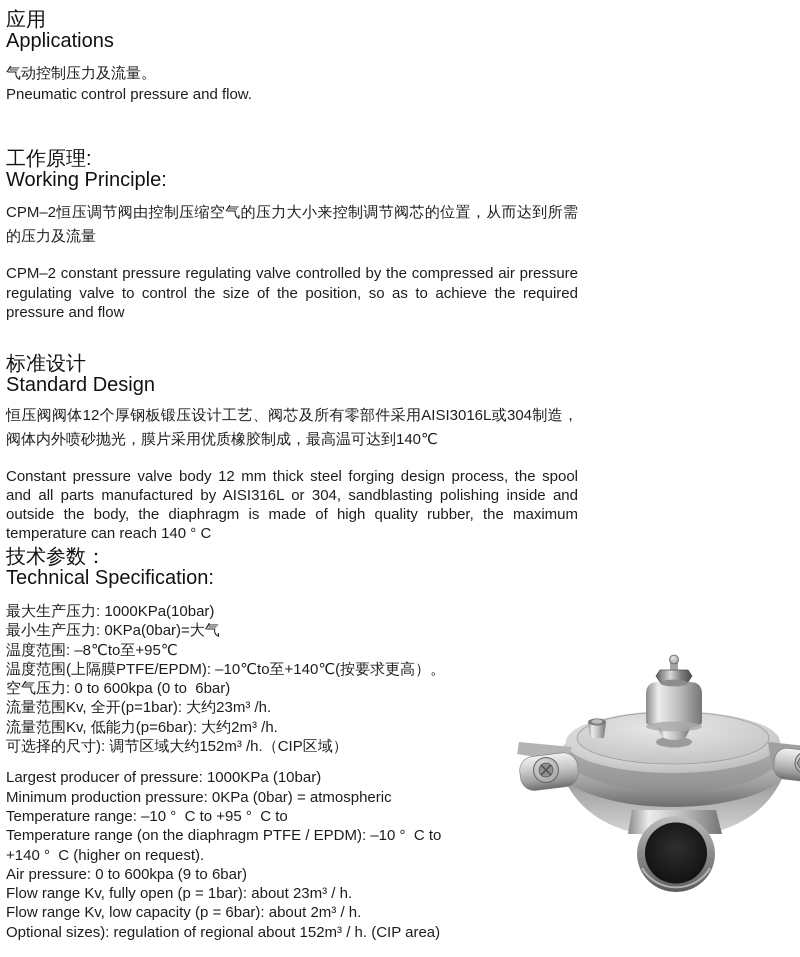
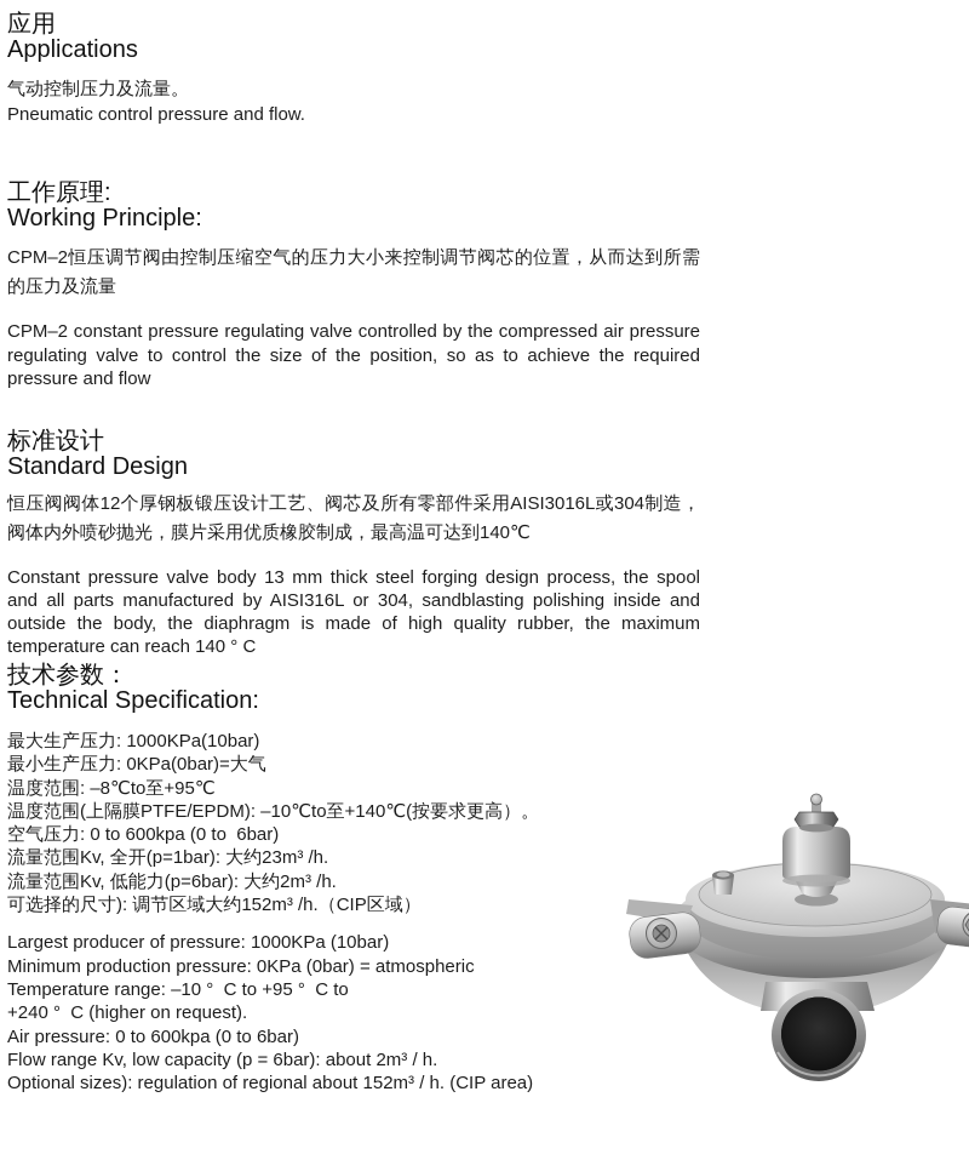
  应用
  Applications
  气动控制压力及流量。
  Pneumatic control pressure and flow.
  工作原理:
  Working Principle:
  CPM–2恒压调节阀由控制压缩空气的压力大小来控制调节阀芯的位置，从而达到所需的压力及流量
  CPM–2 constant pressure regulating valve controlled by the compressed air pressure regulating valve to control the size of the position, so as to achieve the required pressure and flow
  标准设计
  Standard Design
  恒压阀阀体12个厚钢板锻压设计工艺、阀芯及所有零部件采用AISI3016L或304制造，阀体内外喷砂抛光，膜片采用优质橡胶制成，最高温可达到140℃
- Constant pressure valve body 12 mm thick steel forging design process, the spool and all parts manufactured by AISI316L or 304, sandblasting polishing inside and outside the body, the diaphragm is made of high quality rubber, the maximum temperature can reach 140 ° C
+ Constant pressure valve body 13 mm thick steel forging design process, the spool and all parts manufactured by AISI316L or 304, sandblasting polishing inside and outside the body, the diaphragm is made of high quality rubber, the maximum temperature can reach 140 ° C
  技术参数：
  Technical Specification:
  最大生产压力: 1000KPa(10bar)
  最小生产压力: 0KPa(0bar)=大气
  温度范围: –8℃to至+95℃
  温度范围(上隔膜PTFE/EPDM): –10℃to至+140℃(按要求更高）。
  空气压力: 0 to 600kpa (0 to 6bar)
  流量范围Kv, 全开(p=1bar): 大约23m³ /h.
  流量范围Kv, 低能力(p=6bar): 大约2m³ /h.
  可选择的尺寸): 调节区域大约152m³ /h.（CIP区域）
  Largest producer of pressure: 1000KPa (10bar)
  Minimum production pressure: 0KPa (0bar) = atmospheric
  Temperature range: –10 ° C to +95 ° C to
- Temperature range (on the diaphragm PTFE / EPDM): –10 ° C to
- +140 ° C (higher on request).
+ +240 ° C (higher on request).
- Air pressure: 0 to 600kpa (9 to 6bar)
+ Air pressure: 0 to 600kpa (0 to 6bar)
- Flow range Kv, fully open (p = 1bar): about 23m³ / h.
  Flow range Kv, low capacity (p = 6bar): about 2m³ / h.
  Optional sizes): regulation of regional about 152m³ / h. (CIP area)
